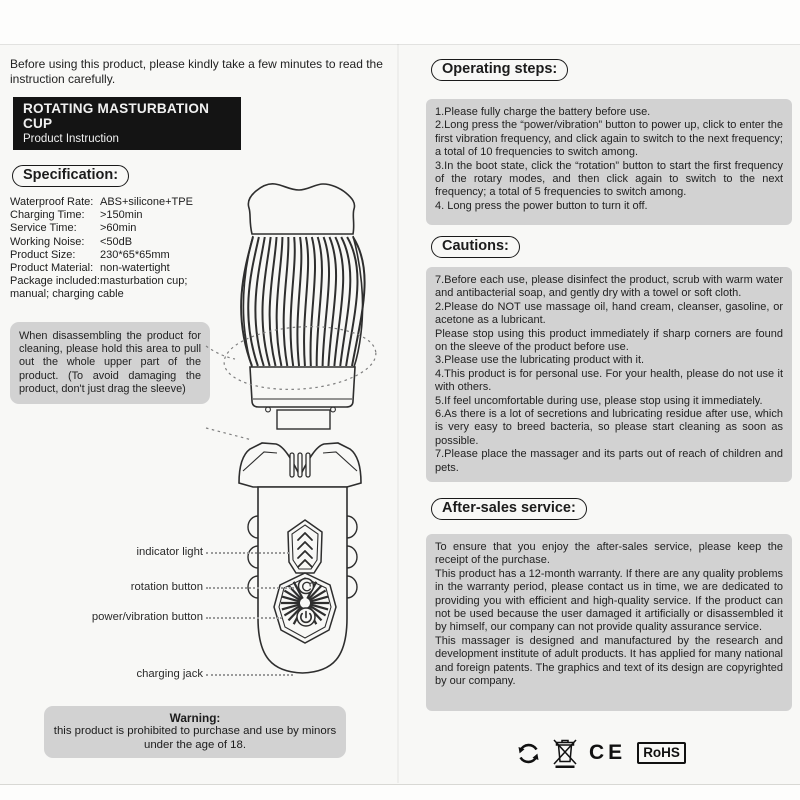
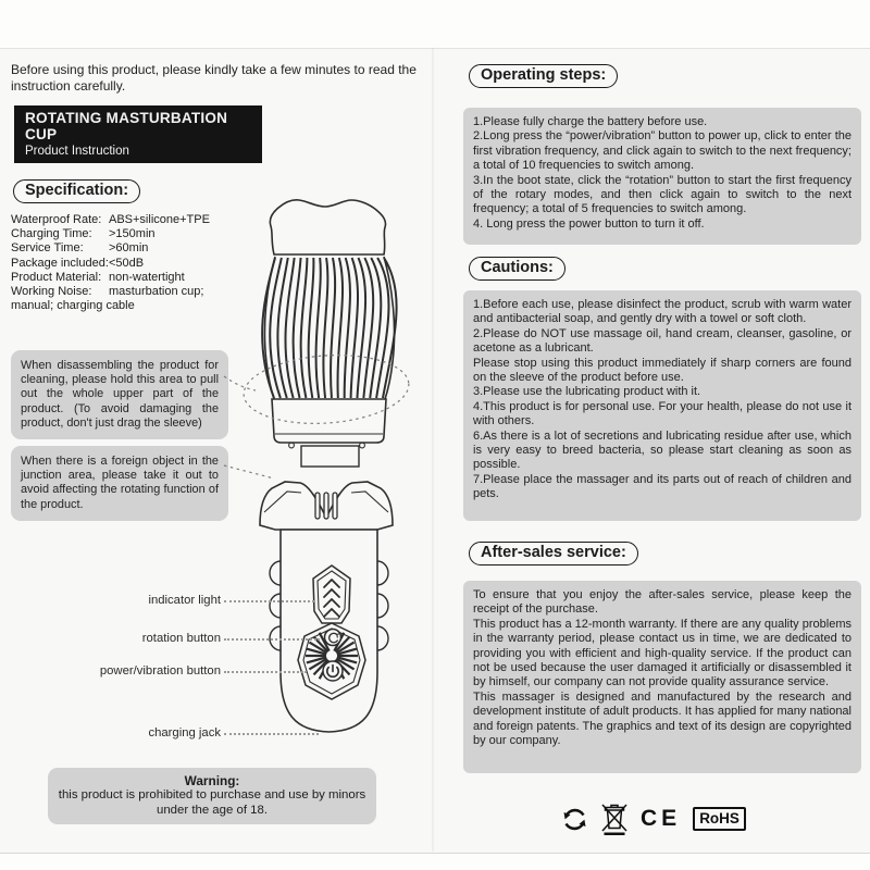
  Before using this product, please kindly take a few minutes to read the instruction carefully.
  ROTATING MASTURBATION CUP
  Product Instruction
  Specification:
  Waterproof Rate:
  ABS+silicone+TPE
  Charging Time:
  >150min
  Service Time:
  >60min
- Working Noise:
+ Package included:
  <50dB
- Product Size:
- 230*65*65mm
  Product Material:
  non-watertight
- Package included:
+ Working Noise:
  masturbation cup;
  manual; charging cable
  When disassembling the product for cleaning, please hold this area to pull out the whole upper part of the product. (To avoid damaging the product, don't just drag the sleeve)
+ When there is a foreign object in the junction area, please take it out to avoid affecting the rotating function of the product.
  indicator light
  rotation button
  power/vibration button
  charging jack
  Warning:
  this product is prohibited to purchase and use by minors under the age of 18.
  Operating steps:
  1.Please fully charge the battery before use.
  2.Long press the “power/vibration” button to power up, click to enter the first vibration frequency, and click again to switch to the next frequency; a total of 10 frequencies to switch among.
  3.In the boot state, click the “rotation” button to start the first frequency of the rotary modes, and then click again to switch to the next frequency; a total of 5 frequencies to switch among.
  4. Long press the power button to turn it off.
  Cautions:
- 7.Before each use, please disinfect the product, scrub with warm water and antibacterial soap, and gently dry with a towel or soft cloth.
+ 1.Before each use, please disinfect the product, scrub with warm water and antibacterial soap, and gently dry with a towel or soft cloth.
  2.Please do NOT use massage oil, hand cream, cleanser, gasoline, or acetone as a lubricant.
  Please stop using this product immediately if sharp corners are found on the sleeve of the product before use.
  3.Please use the lubricating product with it.
  4.This product is for personal use. For your health, please do not use it with others.
- 5.If feel uncomfortable during use, please stop using it immediately.
  6.As there is a lot of secretions and lubricating residue after use, which is very easy to breed bacteria, so please start cleaning as soon as possible.
  7.Please place the massager and its parts out of reach of children and pets.
  After-sales service:
  To ensure that you enjoy the after-sales service, please keep the receipt of the purchase.
  This product has a 12-month warranty. If there are any quality problems in the warranty period, please contact us in time, we are dedicated to providing you with efficient and high-quality service. If the product can not be used because the user damaged it artificially or disassembled it by himself, our company can not provide quality assurance service.
  This massager is designed and manufactured by the research and development institute of adult products. It has applied for many national and foreign patents. The graphics and text of its design are copyrighted by our company.
  CE
  RoHS
